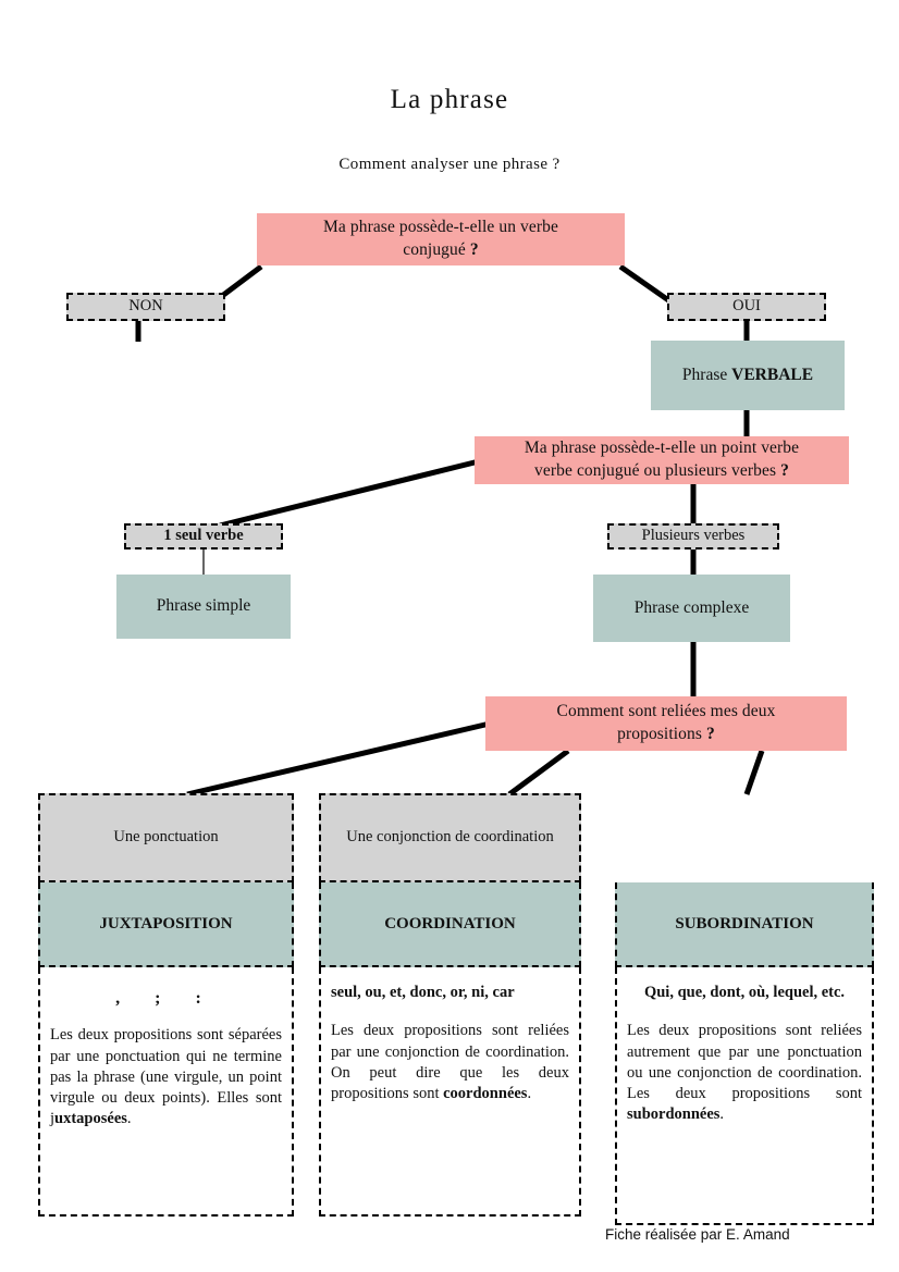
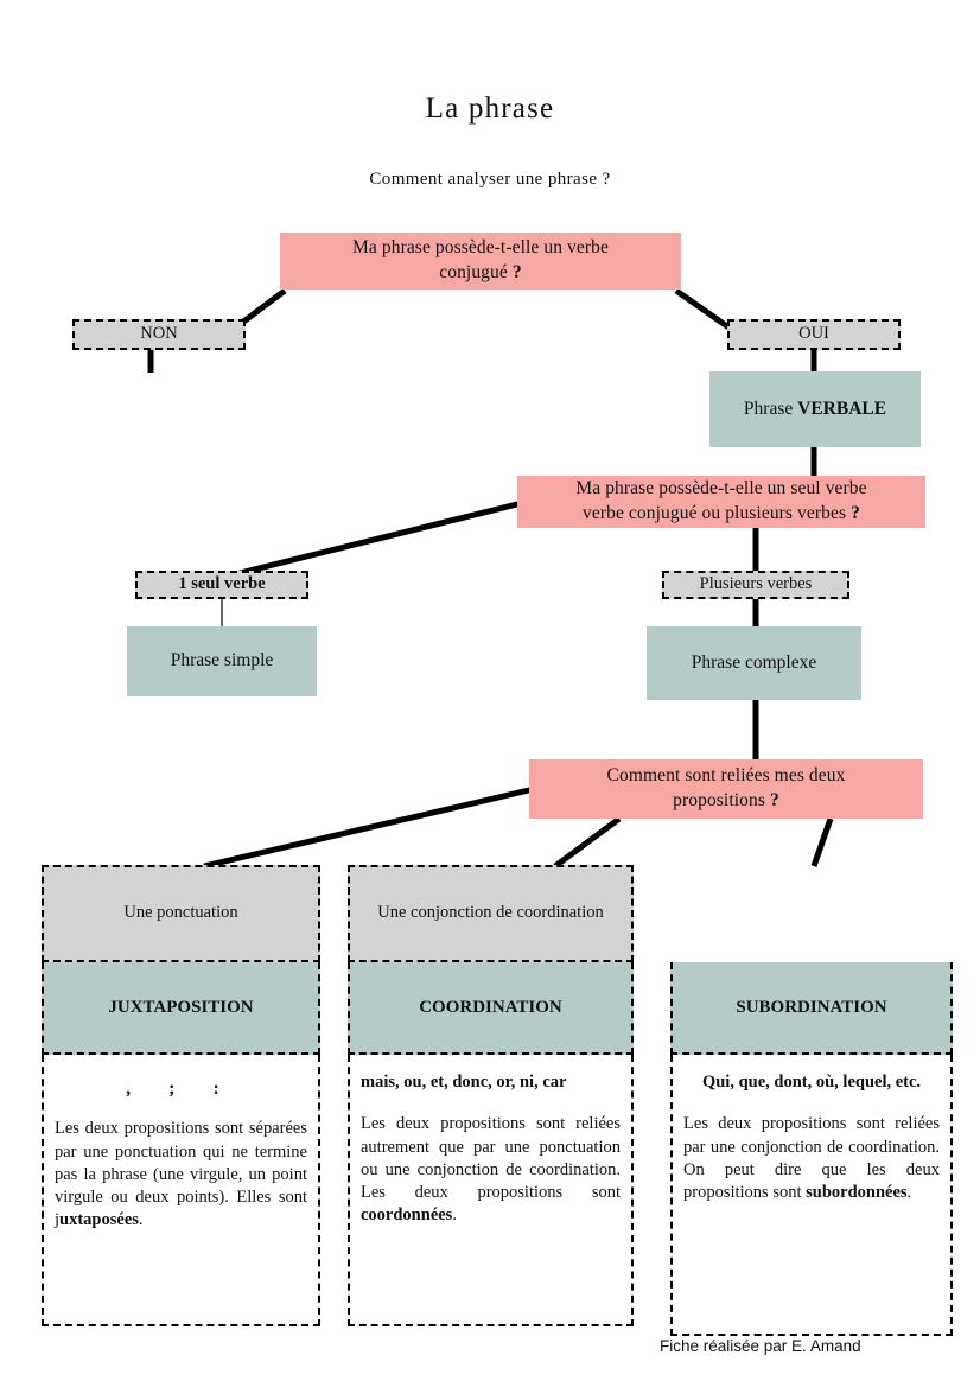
  La phrase
  Comment analyser une phrase ?
  Ma phrase possède-t-elle un verbe
  conjugué ?
  NON
  OUI
  Phrase VERBALE
- Ma phrase possède-t-elle un point verbe
+ Ma phrase possède-t-elle un seul verbe
  verbe conjugué ou plusieurs verbes ?
  1 seul verbe
  Plusieurs verbes
  Phrase simple
  Phrase complexe
  Comment sont reliées mes deux
  propositions ?
  Une ponctuation
  JUXTAPOSITION
  , ; :
  Les deux propositions sont séparées par une ponctuation qui ne termine pas la phrase (une virgule, un point virgule ou deux points). Elles sont juxtaposées.
  Une conjonction de coordination
  COORDINATION
- seul, ou, et, donc, or, ni, car
+ mais, ou, et, donc, or, ni, car
- Les deux propositions sont reliées par une conjonction de coordination. On peut dire que les deux propositions sont coordonnées.
+ Les deux propositions sont reliées autrement que par une ponctuation ou une conjonction de coordination. Les deux propositions sont coordonnées.
  SUBORDINATION
  Qui, que, dont, où, lequel, etc.
- Les deux propositions sont reliées autrement que par une ponctuation ou une conjonction de coordination. Les deux propositions sont subordonnées.
+ Les deux propositions sont reliées par une conjonction de coordination. On peut dire que les deux propositions sont subordonnées.
  Fiche réalisée par E. Amand
